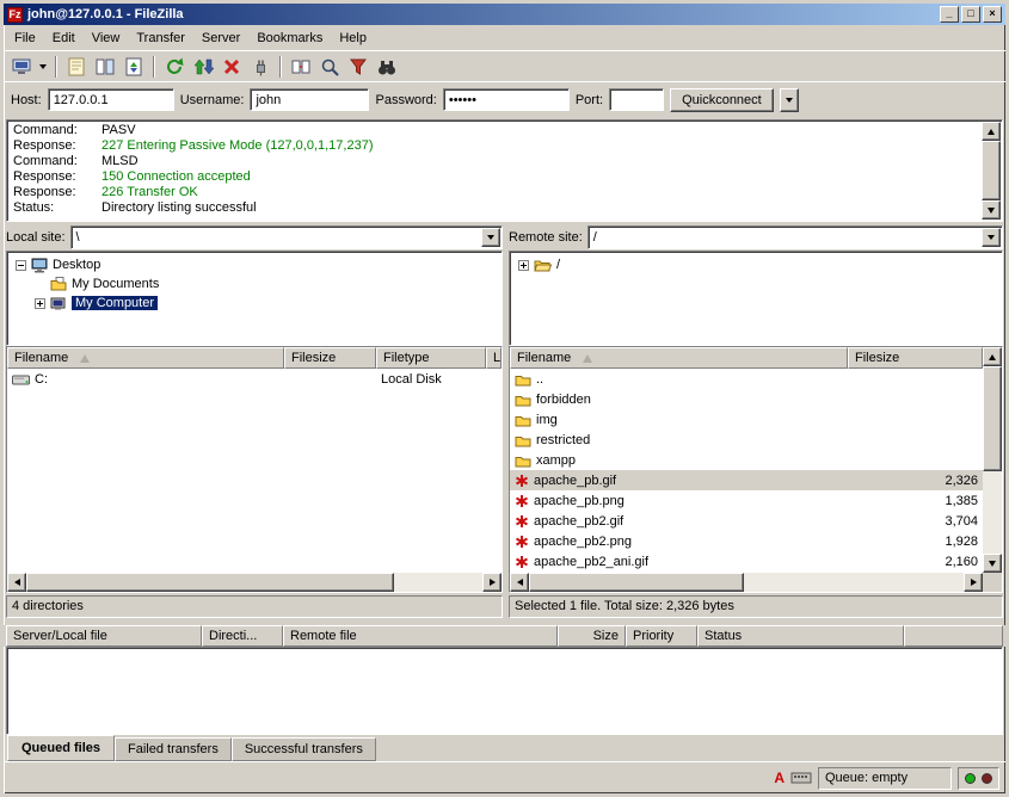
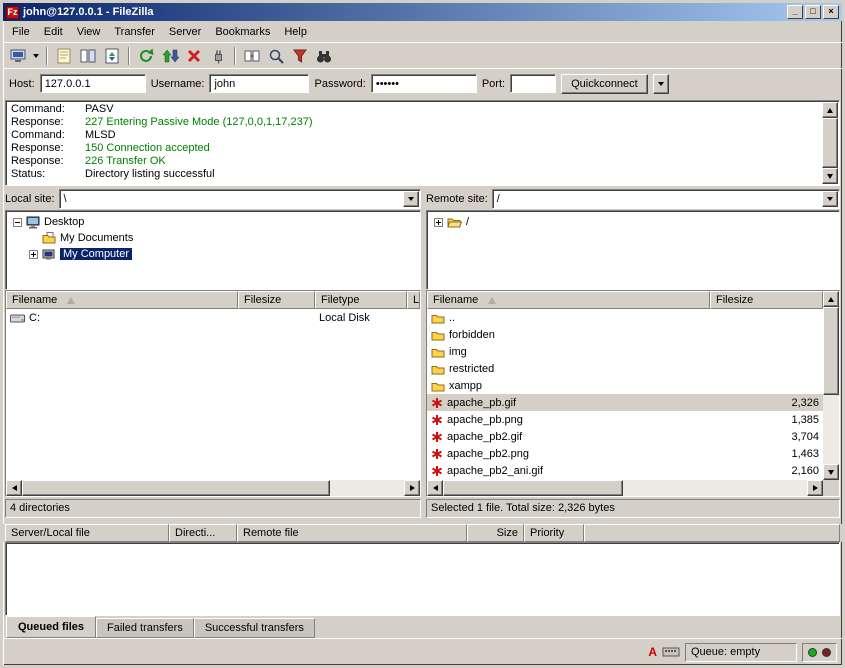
  Fz
  john@127.0.0.1 - FileZilla
  _
  □
  ×
  File
  Edit
  View
  Transfer
  Server
  Bookmarks
  Help
  Host:
  127.0.0.1
  Username:
  john
  Password:
  ••••••
  Port:
  Quickconnect
  Command:
  PASV
  Response:
  227 Entering Passive Mode (127,0,0,1,17,237)
  Command:
  MLSD
  Response:
  150 Connection accepted
  Response:
  226 Transfer OK
  Status:
  Directory listing successful
  Local site:
  \
  Remote site:
  /
  Desktop
  My Documents
  My Computer
  /
  Filename
  Filesize
  Filetype
  L
  C:
  Local Disk
  Filename
  Filesize
  ..
  forbidden
  img
  restricted
  xampp
  apache_pb.gif
  2,326
  apache_pb.png
  1,385
  apache_pb2.gif
  3,704
  apache_pb2.png
- 1,928
+ 1,463
  apache_pb2_ani.gif
  2,160
  4 directories
  Selected 1 file. Total size: 2,326 bytes
  Server/Local file
  Directi...
  Remote file
  Size
  Priority
- Status
  Queued files
  Failed transfers
  Successful transfers
  A
  Queue: empty
